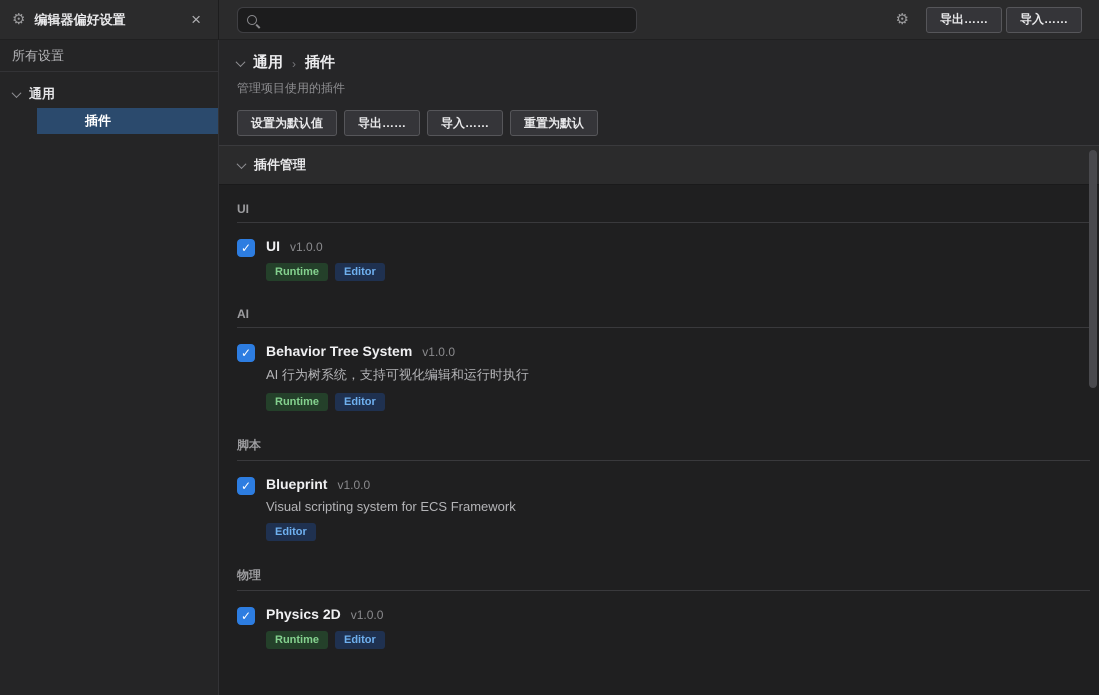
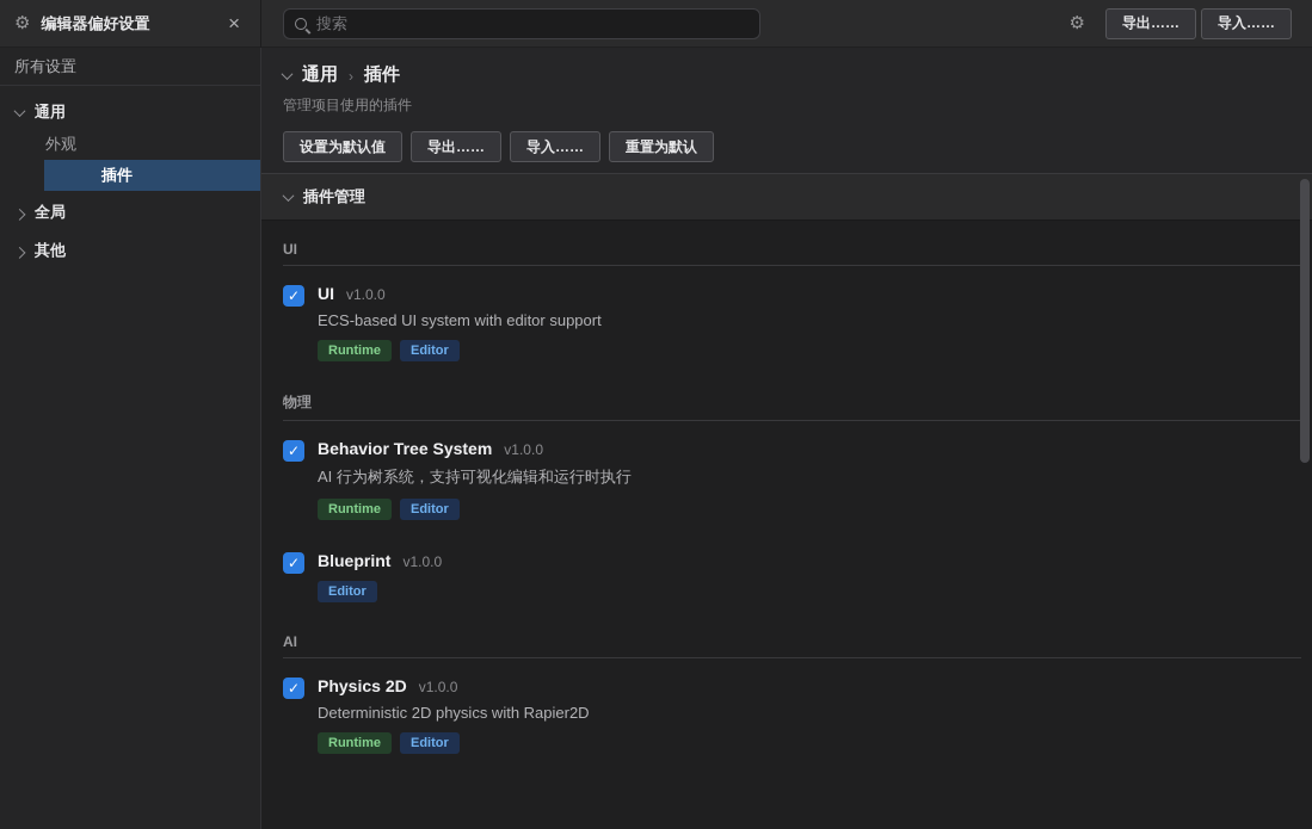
  ⚙
  编辑器偏好设置
  ×
+ 搜索
  ⚙
  导出……
  导入……
  所有设置
  通用
+ 外观
  插件
+ 全局
+ 其他
  通用
  ›
  插件
  管理项目使用的插件
  设置为默认值
  导出……
  导入……
  重置为默认
  插件管理
  UI
  ✓
  UI
  v1.0.0
+ ECS-based UI system with editor support
  Runtime
  Editor
- AI
+ 物理
  ✓
  Behavior Tree System
  v1.0.0
  AI 行为树系统，支持可视化编辑和运行时执行
  Runtime
  Editor
- 脚本
  ✓
  Blueprint
  v1.0.0
- Visual scripting system for ECS Framework
  Editor
- 物理
+ AI
  ✓
  Physics 2D
  v1.0.0
+ Deterministic 2D physics with Rapier2D
  Runtime
  Editor
